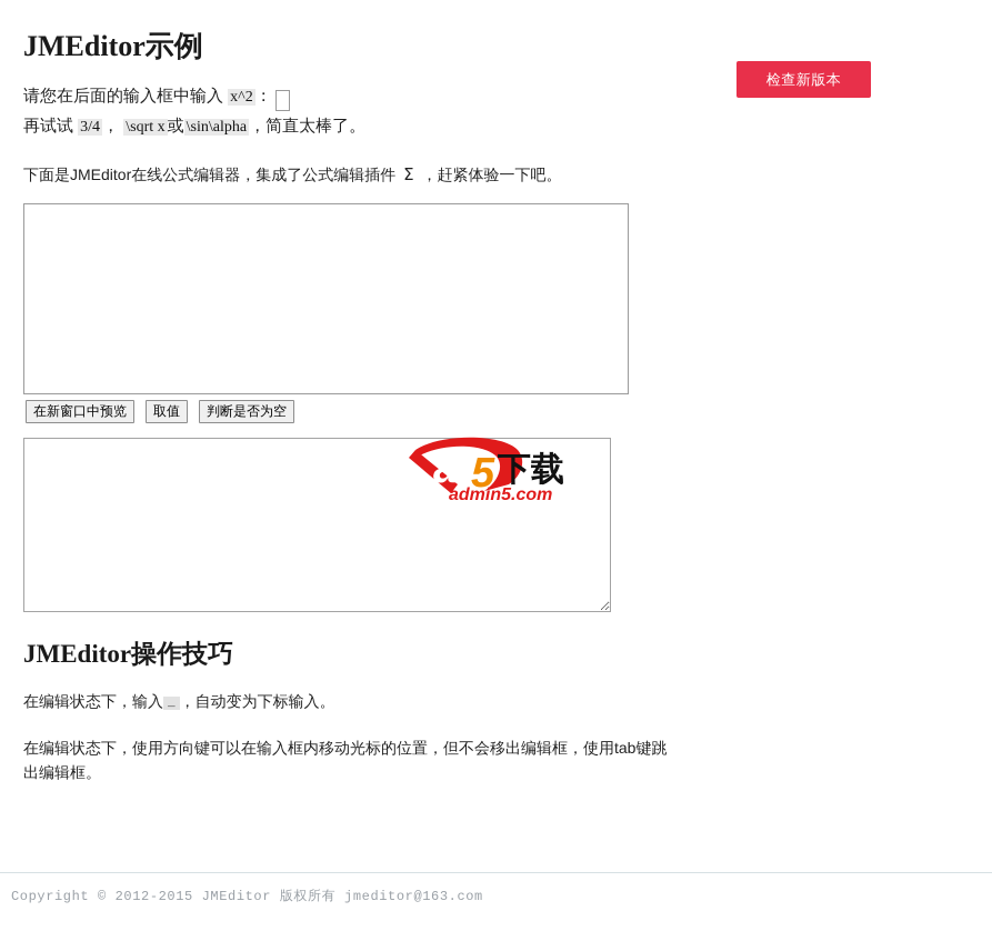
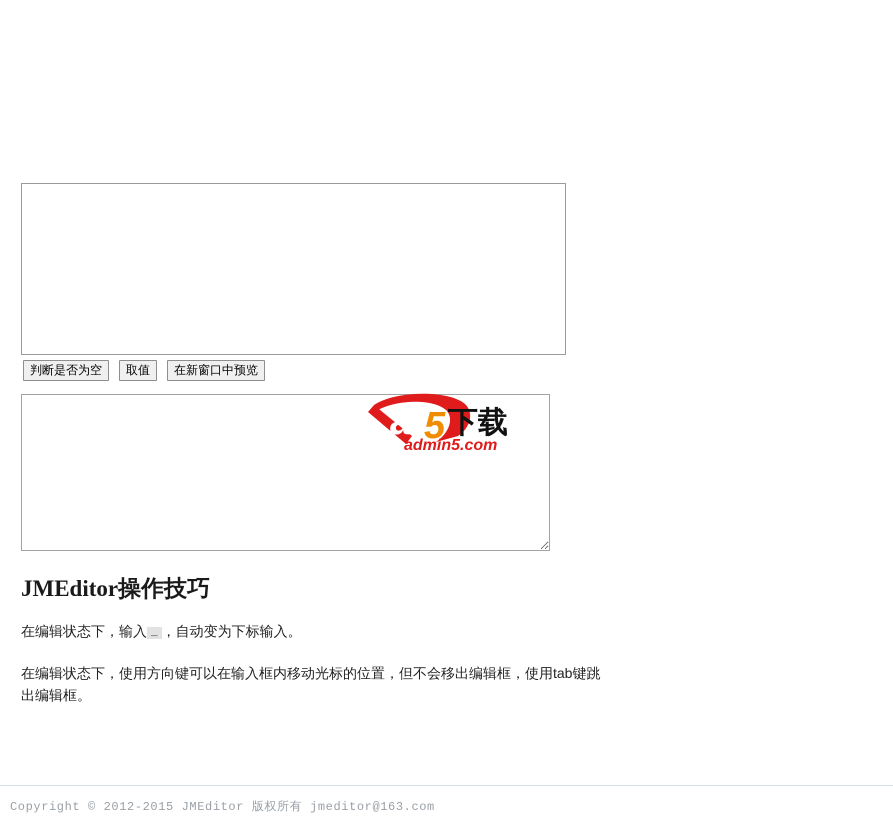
- 检查新版本
- JMEditor示例
- 请您在后面的输入框中输入 x^2 ：
- 再试试 3/4 ， \sqrt x 或 \sin\alpha ，简直太棒了。
- 下面是JMEditor在线公式编辑器，集成了公式编辑插件 Σ ，赶紧体验一下吧。
- 在新窗口中预览
+ 判断是否为空
  取值
- 判断是否为空
+ 在新窗口中预览
  a
  5
  下载
  admin5.com
  JMEditor操作技巧
  在编辑状态下，输入 _ ，自动变为下标输入。
  在编辑状态下，使用方向键可以在输入框内移动光标的位置，但不会移出编辑框，使用tab键跳出编辑框。
  Copyright © 2012-2015 JMEditor 版权所有 jmeditor@163.com
